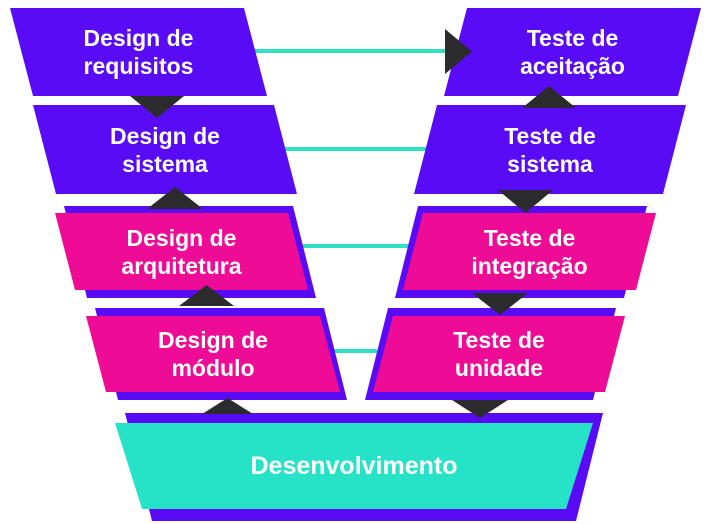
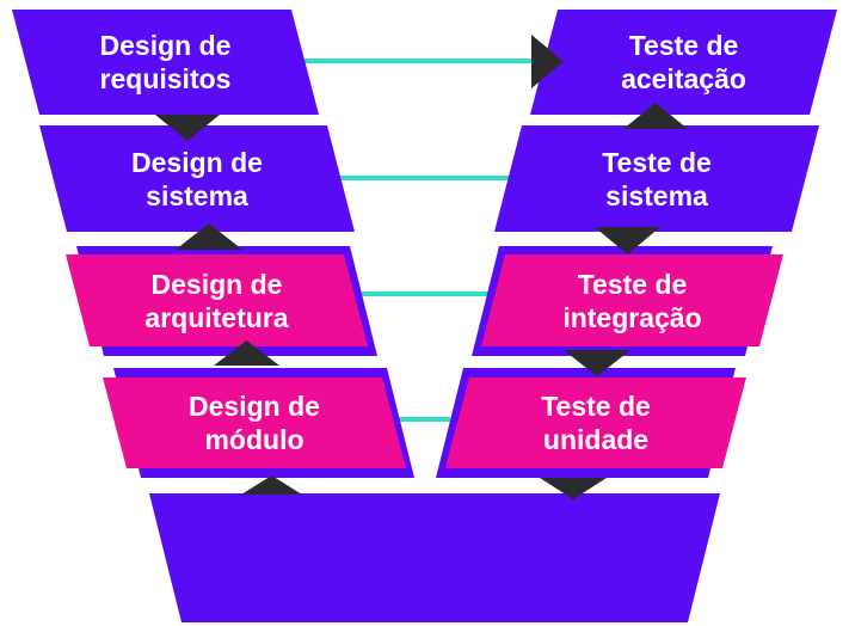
  Design de
  requisitos
  Design de
  sistema
  Design de
  arquitetura
  Design de
  módulo
  Teste de
  aceitação
  Teste de
  sistema
  Teste de
  integração
  Teste de
  unidade
- Desenvolvimento
